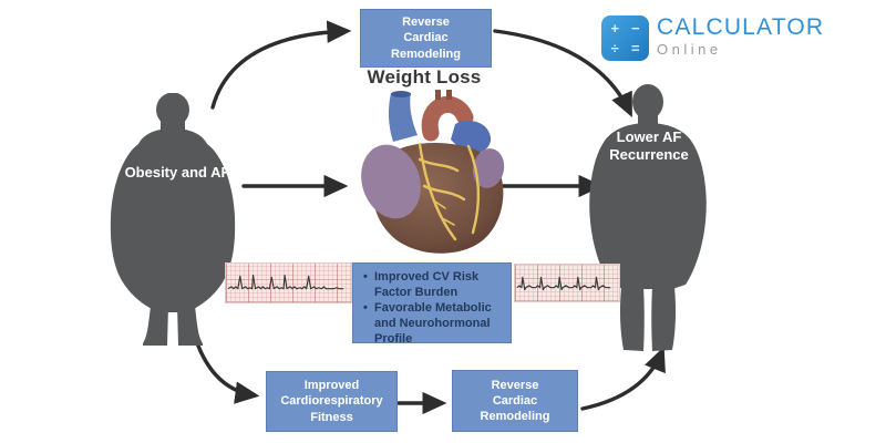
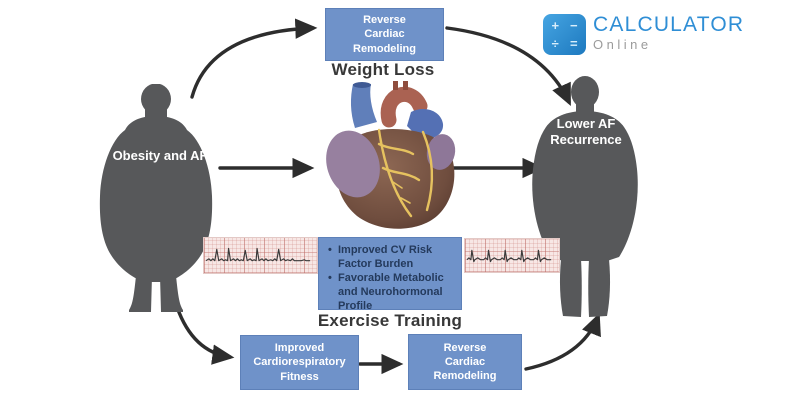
  Obesity and AF
  Lower AF
  Recurrence
  Reverse
  Cardiac
  Remodeling
  Weight Loss
  Improved CV Risk Factor Burden
  Favorable Metabolic and Neurohormonal Profile
+ Exercise Training
  Improved
  Cardiorespiratory
  Fitness
  Reverse
  Cardiac
  Remodeling
  +
  −
  ÷
  =
  CALCULATOR
  Online
